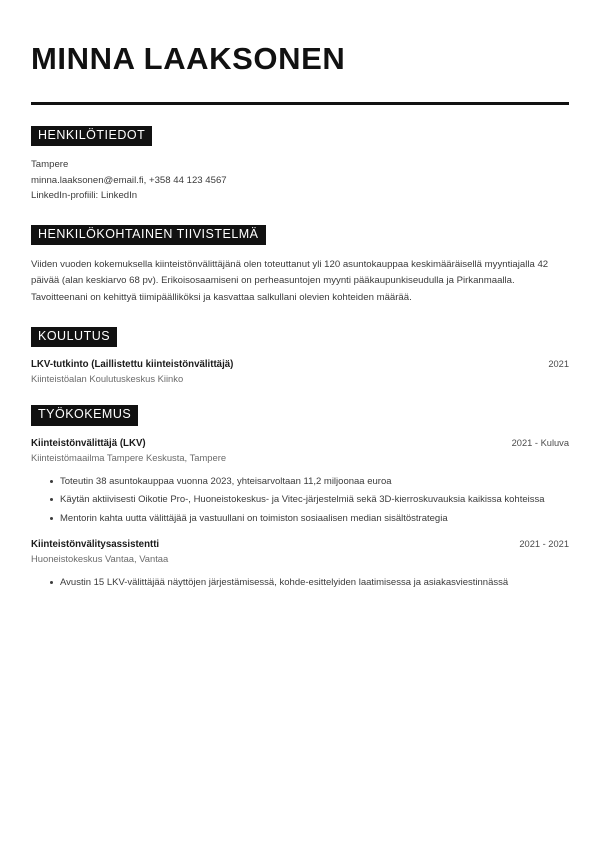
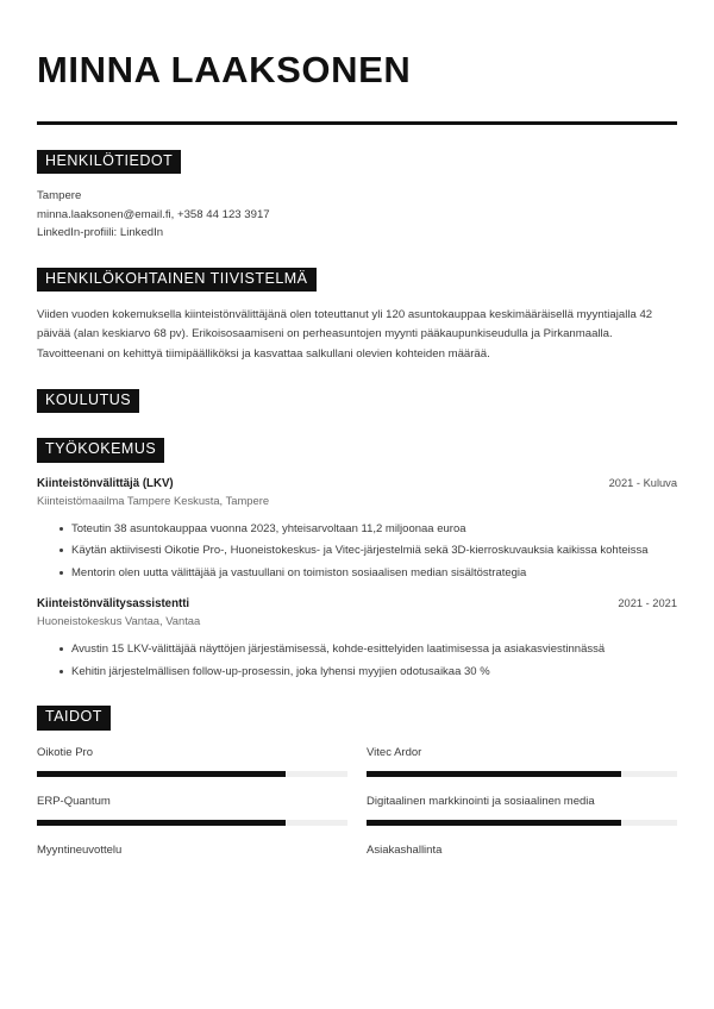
  MINNA LAAKSONEN
  HENKILÖTIEDOT
  Tampere
- minna.laaksonen@email.fi, +358 44 123 4567
+ minna.laaksonen@email.fi, +358 44 123 3917
  LinkedIn-profiili: LinkedIn
  HENKILÖKOHTAINEN TIIVISTELMÄ
  Viiden vuoden kokemuksella kiinteistönvälittäjänä olen toteuttanut yli 120 asuntokauppaa keskimääräisellä myyntiajalla 42 päivää (alan keskiarvo 68 pv). Erikoisosaamiseni on perheasuntojen myynti pääkaupunkiseudulla ja Pirkanmaalla. Tavoitteenani on kehittyä tiimipäälliköksi ja kasvattaa salkullani olevien kohteiden määrää.
  KOULUTUS
- LKV-tutkinto (Laillistettu kiinteistönvälittäjä)
- 2021
- Kiinteistöalan Koulutuskeskus Kiinko
  TYÖKOKEMUS
  Kiinteistönvälittäjä (LKV)
  2021 - Kuluva
  Kiinteistömaailma Tampere Keskusta, Tampere
  Toteutin 38 asuntokauppaa vuonna 2023, yhteisarvoltaan 11,2 miljoonaa euroa
  Käytän aktiivisesti Oikotie Pro-, Huoneistokeskus- ja Vitec-järjestelmiä sekä 3D-kierroskuvauksia kaikissa kohteissa
- Mentorin kahta uutta välittäjää ja vastuullani on toimiston sosiaalisen median sisältöstrategia
+ Mentorin olen uutta välittäjää ja vastuullani on toimiston sosiaalisen median sisältöstrategia
  Kiinteistönvälitysassistentti
  2021 - 2021
  Huoneistokeskus Vantaa, Vantaa
  Avustin 15 LKV-välittäjää näyttöjen järjestämisessä, kohde-esittelyiden laatimisessa ja asiakasviestinnässä
+ Kehitin järjestelmällisen follow-up-prosessin, joka lyhensi myyjien odotusaikaa 30 %
+ TAIDOT
+ Oikotie Pro
+ Vitec Ardor
+ ERP-Quantum
+ Digitaalinen markkinointi ja sosiaalinen media
+ Myyntineuvottelu
+ Asiakashallinta
